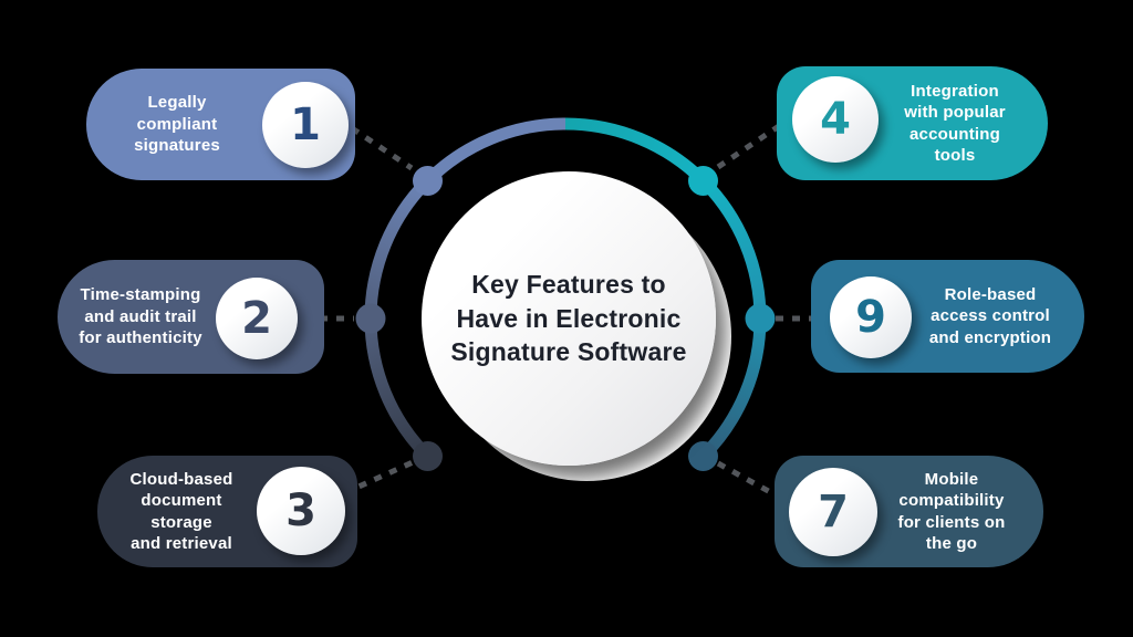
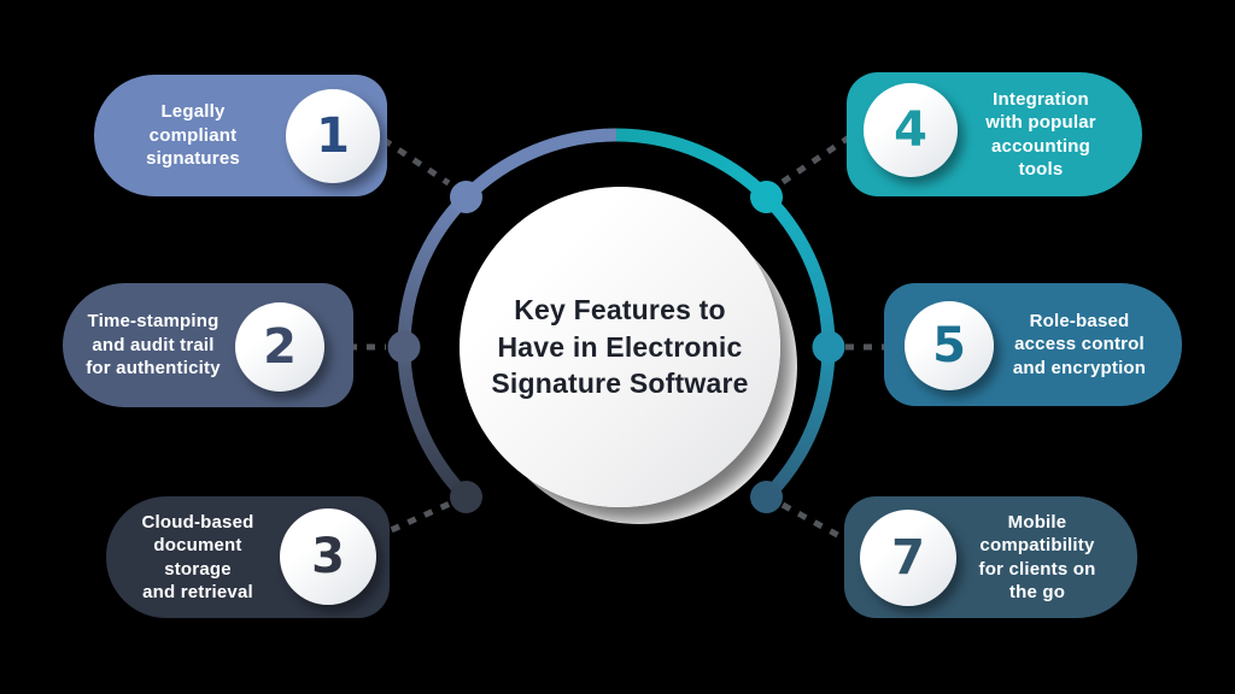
  Key Features to
  Have in Electronic
  Signature Software
  Legally
  compliant
  signatures
  1
  Time-stamping
  and audit trail
  for authenticity
  2
  Cloud-based
  document
  storage
  and retrieval
  3
  Integration
  with popular
  accounting
  tools
  4
  Role-based
  access control
  and encryption
- 9
+ 5
  Mobile
  compatibility
  for clients on
  the go
  7
